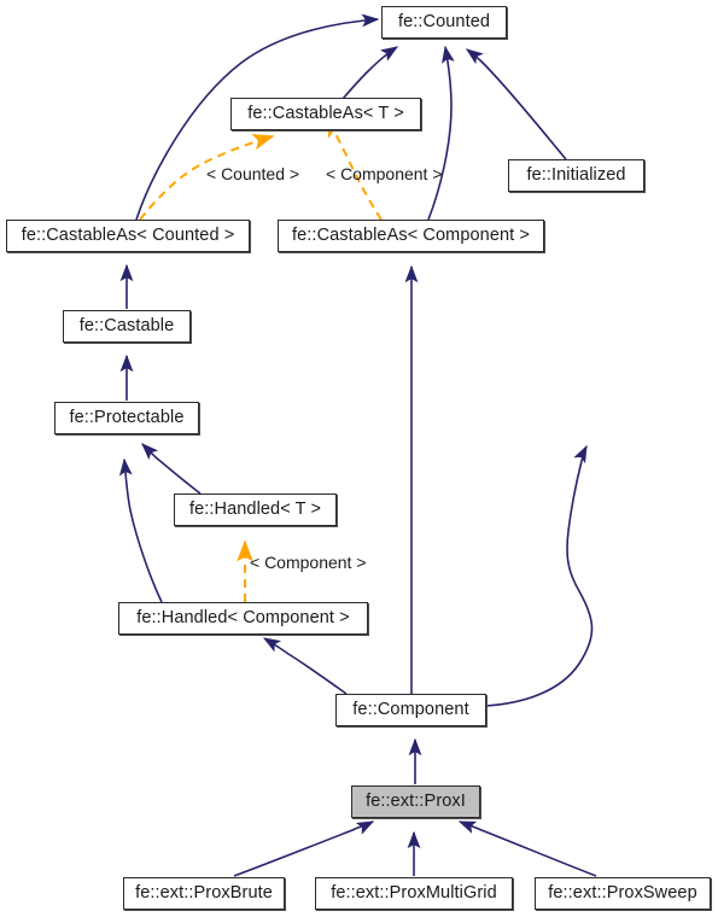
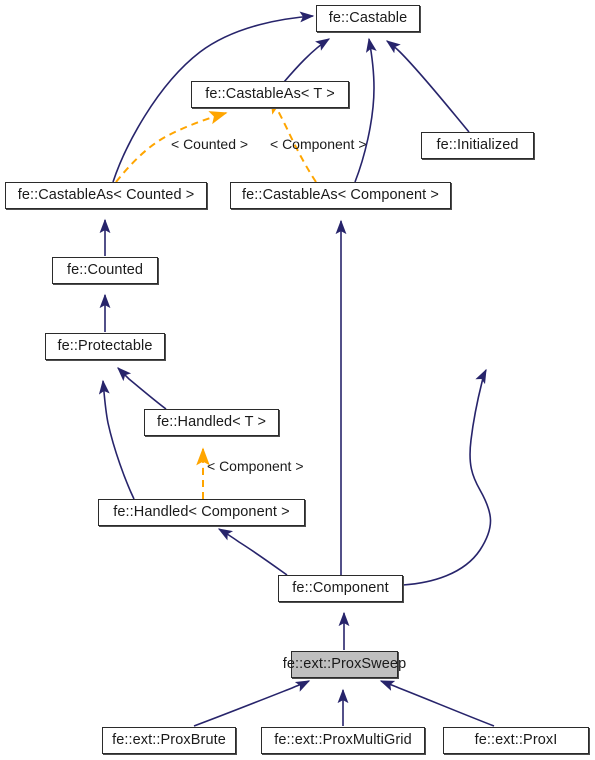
- fe::Counted
+ fe::Castable
  fe::CastableAs< T >
  fe::Initialized
  fe::CastableAs< Counted >
  fe::CastableAs< Component >
- fe::Castable
+ fe::Counted
  fe::Protectable
  fe::Handled< T >
  fe::Handled< Component >
  fe::Component
- fe::ext::ProxI
+ fe::ext::ProxSweep
  fe::ext::ProxBrute
  fe::ext::ProxMultiGrid
- fe::ext::ProxSweep
+ fe::ext::ProxI
  < Counted >
  < Component >
  < Component >
